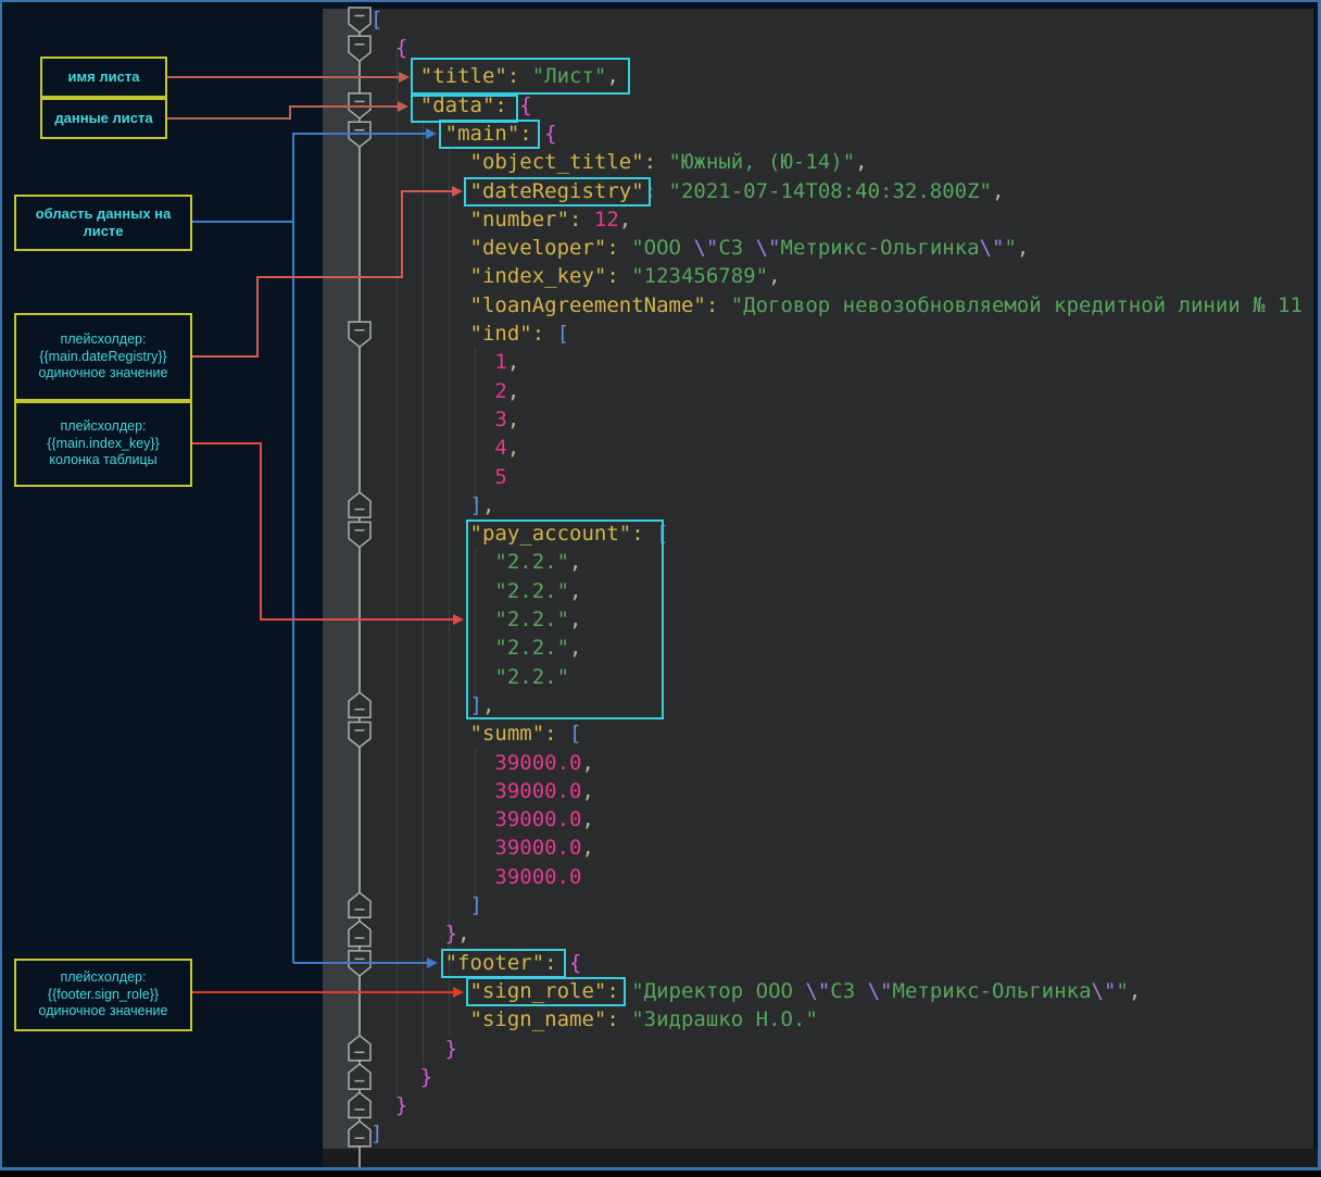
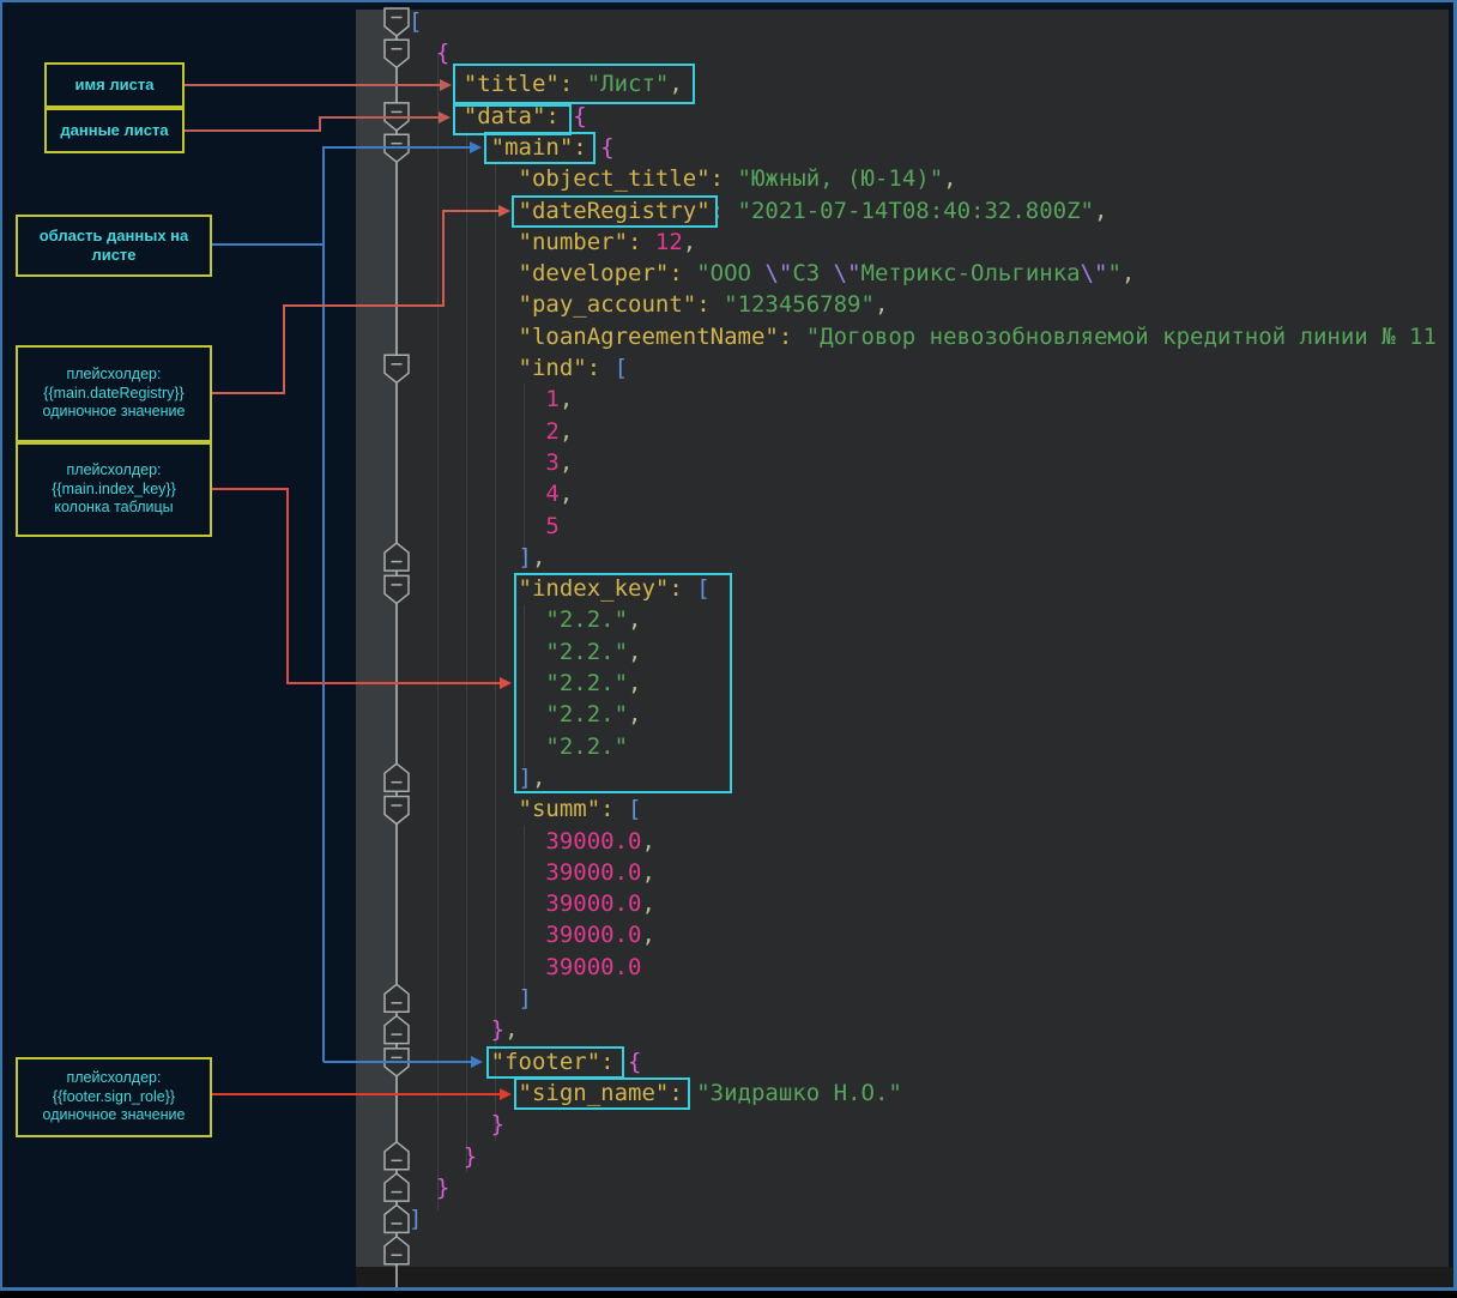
  [
  {
  "title": "Лист",
  "data": {
  "main": {
  "object_title": "Южный, (Ю-14)",
  "dateRegistry": "2021-07-14T08:40:32.800Z",
  "number": 12,
  "developer": "ООО \"СЗ \"Метрикс-Ольгинка\"",
- "index_key": "123456789",
+ "pay_account": "123456789",
  "loanAgreementName": "Договор невозобновляемой кредитной линии № 11
  "ind": [
  1,
  2,
  3,
  4,
  5
  ],
- "pay_account": [
+ "index_key": [
  "2.2.",
  "2.2.",
  "2.2.",
  "2.2.",
  "2.2."
  ],
  "summ": [
  39000.0,
  39000.0,
  39000.0,
  39000.0,
  39000.0
  ]
  },
  "footer": {
- "sign_role": "Директор ООО \"СЗ \"Метрикс-Ольгинка\"",
  "sign_name": "Зидрашко Н.О."
  }
  }
  }
  ]
  имя листа
  данные листа
  область данных на
  листе
  плейсхолдер:
  {{main.dateRegistry}}
  одиночное значение
  плейсхолдер:
  {{main.index_key}}
  колонка таблицы
  плейсхолдер:
  {{footer.sign_role}}
  одиночное значение
